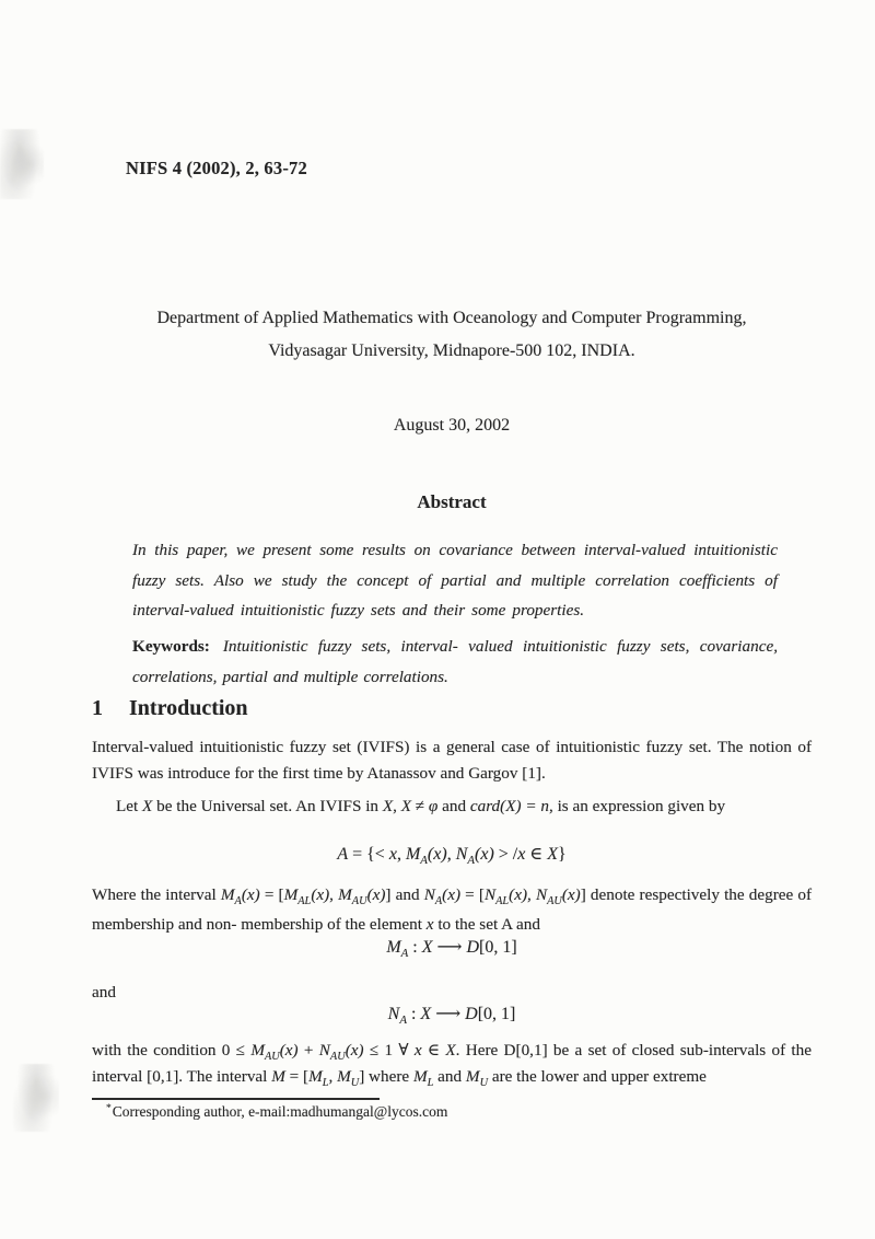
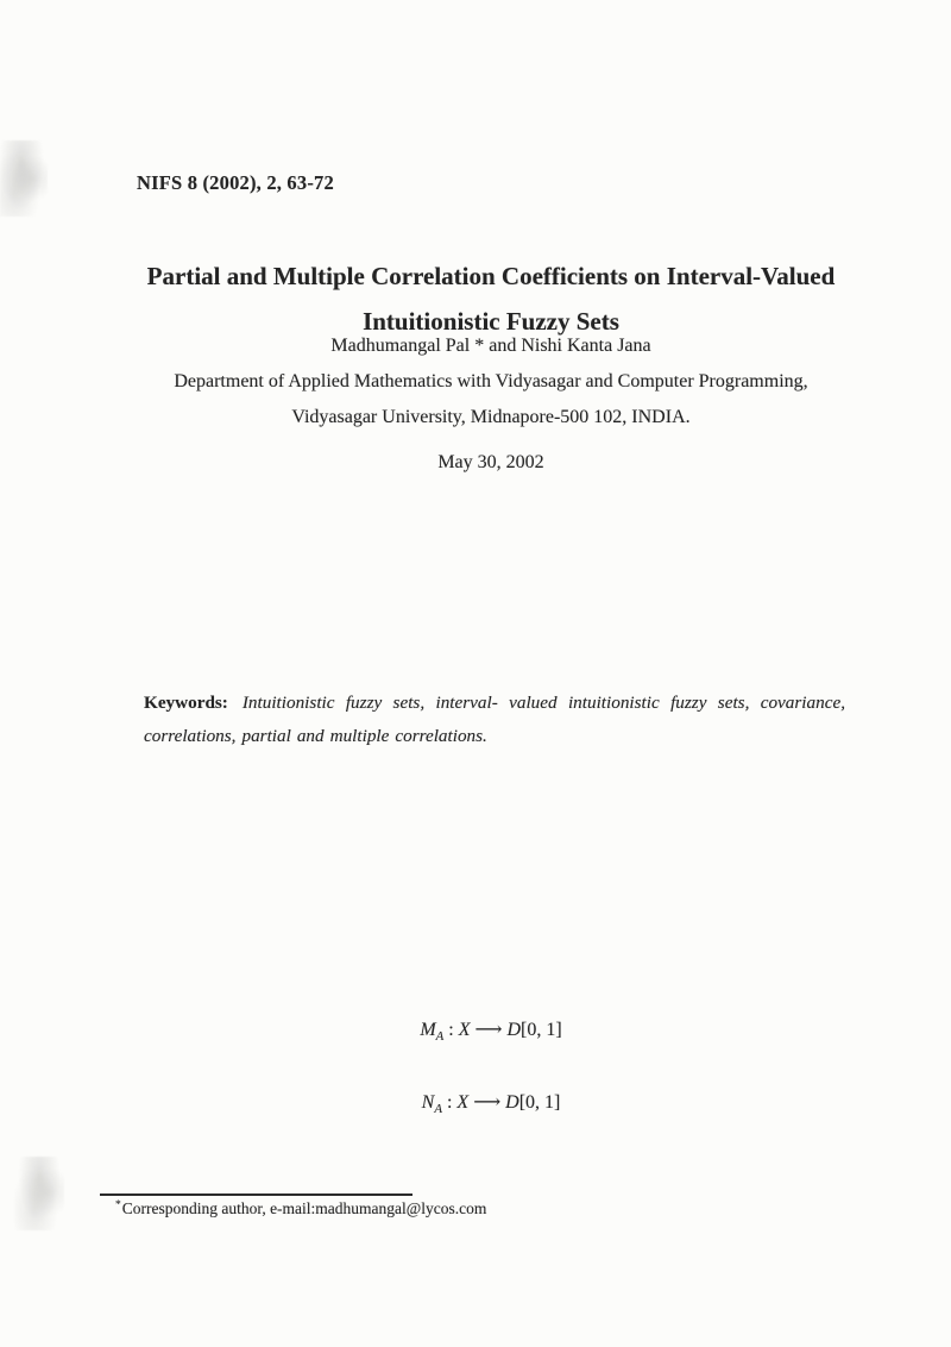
- NIFS 4 (2002), 2, 63-72
+ NIFS 8 (2002), 2, 63-72
+ Partial and Multiple Correlation Coefficients on Interval-Valued
+ Intuitionistic Fuzzy Sets
+ Madhumangal Pal * and Nishi Kanta Jana
- Department of Applied Mathematics with Oceanology and Computer Programming,
+ Department of Applied Mathematics with Vidyasagar and Computer Programming,
  Vidyasagar University, Midnapore-500 102, INDIA.
- August 30, 2002
+ May 30, 2002
- Abstract
- In this paper, we present some results on covariance between interval-valued intuitionistic fuzzy sets. Also we study the concept of partial and multiple correlation coefficients of interval-valued intuitionistic fuzzy sets and their some properties.
  Keywords: Intuitionistic fuzzy sets, interval- valued intuitionistic fuzzy sets, covariance, correlations, partial and multiple correlations.
- 1 Introduction
- Interval-valued intuitionistic fuzzy set (IVIFS) is a general case of intuitionistic fuzzy set. The notion of IVIFS was introduce for the first time by Atanassov and Gargov [1].
- Let X be the Universal set. An IVIFS in X, X ≠ φ and card(X) = n, is an expression given by
- A = {< x, MA(x), NA(x) > /x ∈ X}
- Where the interval MA(x) = [MAL(x), MAU(x)] and NA(x) = [NAL(x), NAU(x)] denote respectively the degree of membership and non- membership of the element x to the set A and
  MA : X ⟶ D[0, 1]
- and
  NA : X ⟶ D[0, 1]
- with the condition 0 ≤ MAU(x) + NAU(x) ≤ 1 ∀ x ∈ X. Here D[0,1] be a set of closed sub-intervals of the interval [0,1]. The interval M = [ML , MU ] where ML and MU are the lower and upper extreme
  *Corresponding author, e-mail:madhumangal@lycos.com
